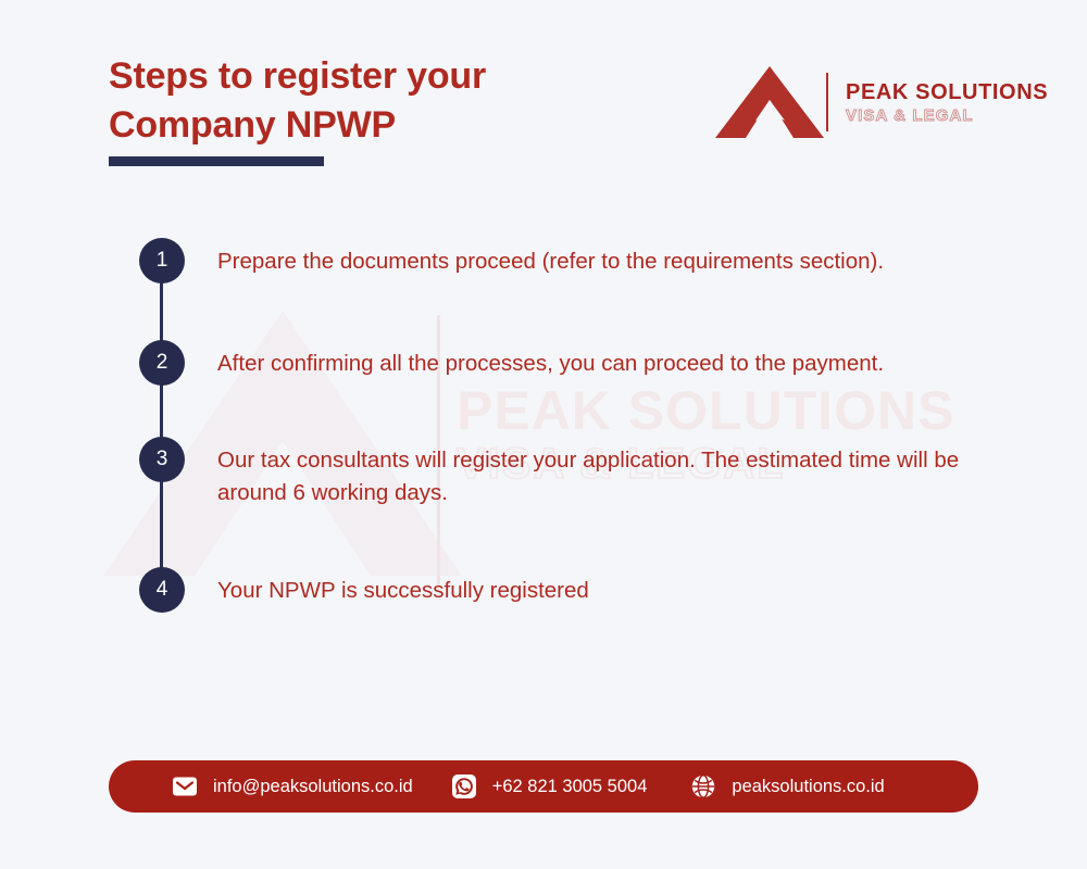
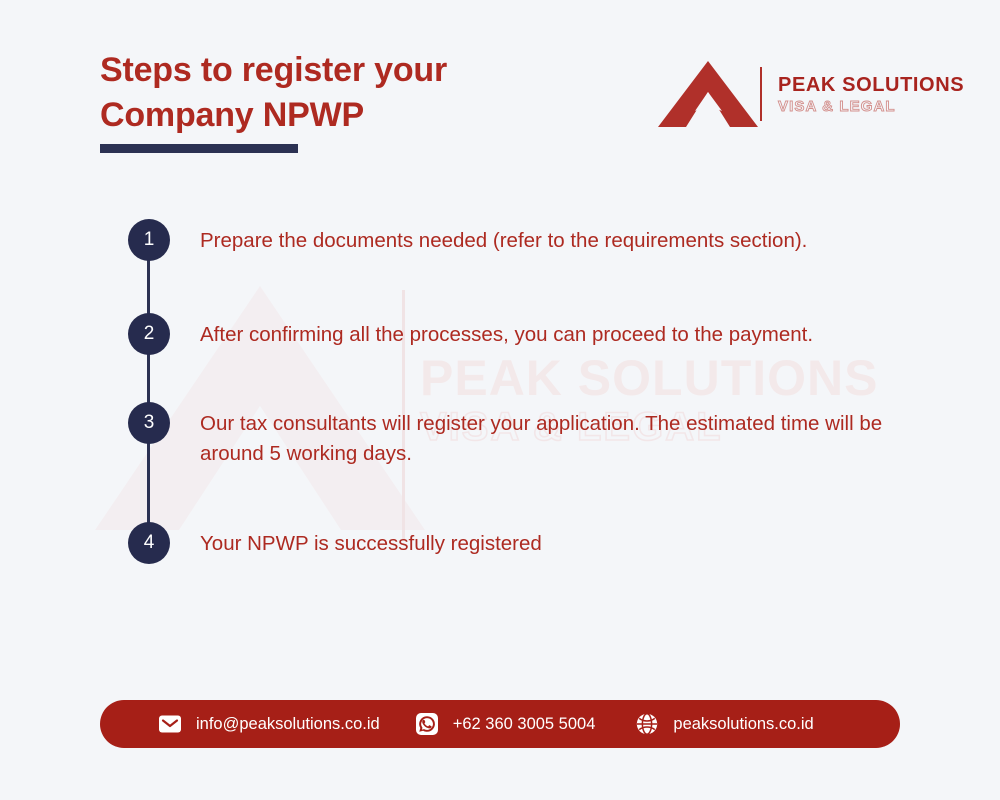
  VISA & LEGAL
  Steps to register your
  Company NPWP
  PEAK SOLUTIONS
  VISA & LEGAL
  1
- Prepare the documents proceed (refer to the requirements section).
+ Prepare the documents needed (refer to the requirements section).
  2
  After confirming all the processes, you can proceed to the payment.
  3
- Our tax consultants will register your application. The estimated time will be around 6 working days.
+ Our tax consultants will register your application. The estimated time will be around 5 working days.
  4
  Your NPWP is successfully registered
  info@peaksolutions.co.id
- +62 821 3005 5004
+ +62 360 3005 5004
  peaksolutions.co.id
